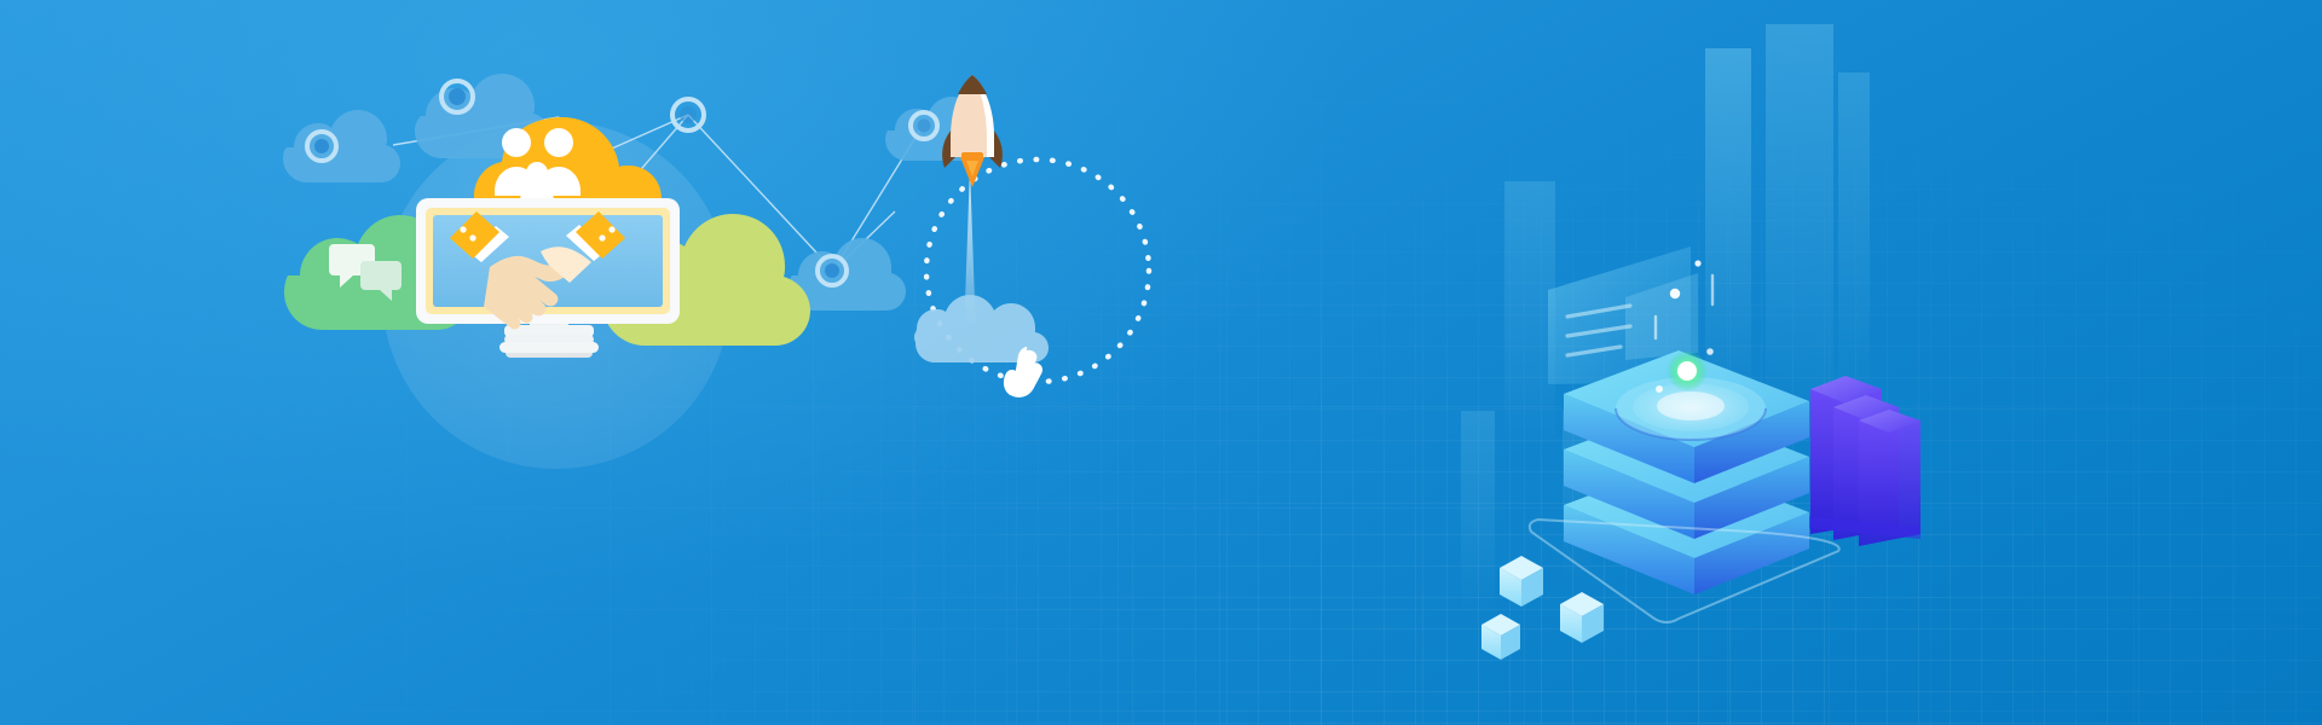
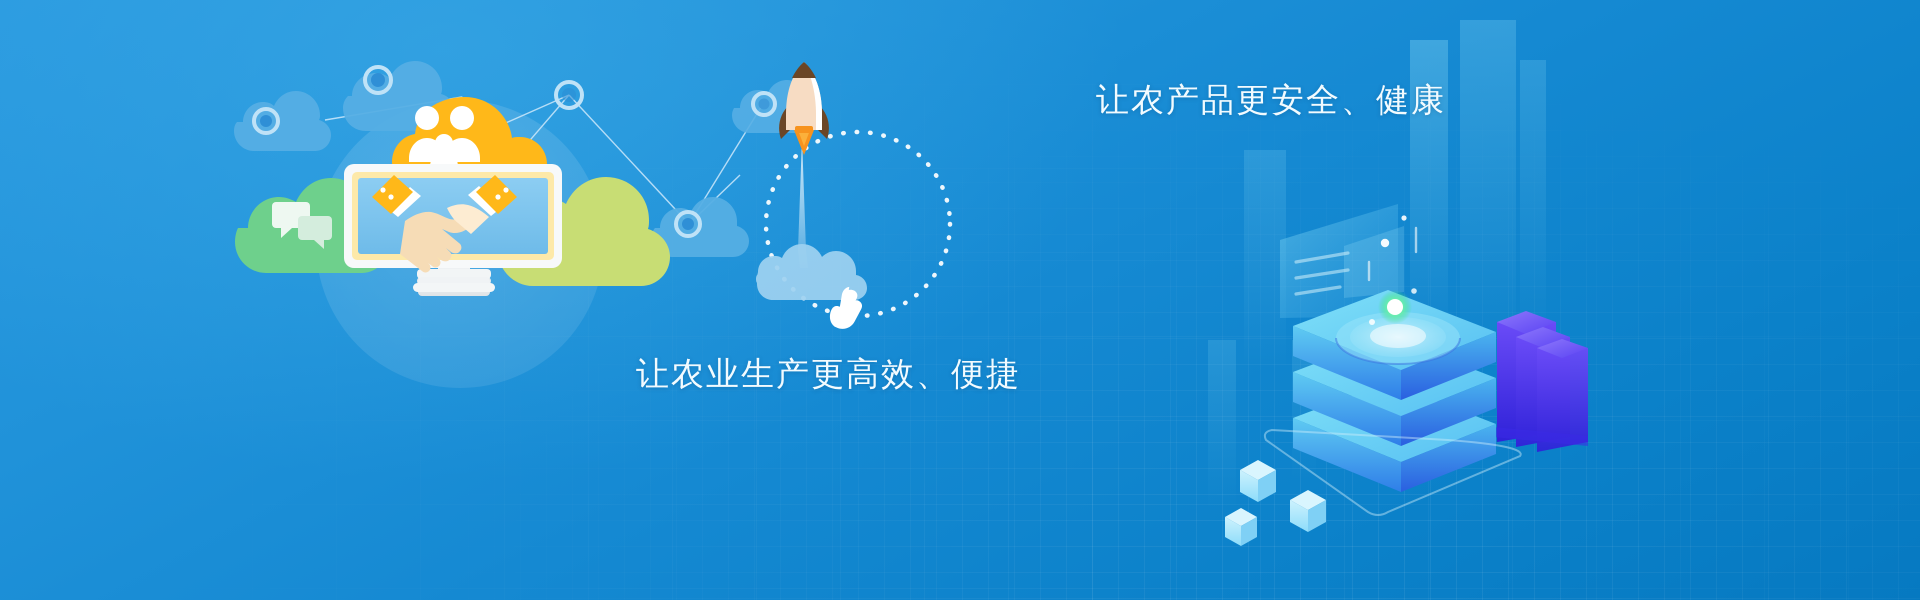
+ 让农产品更安全、健康
+ 让农业生产更高效、便捷
